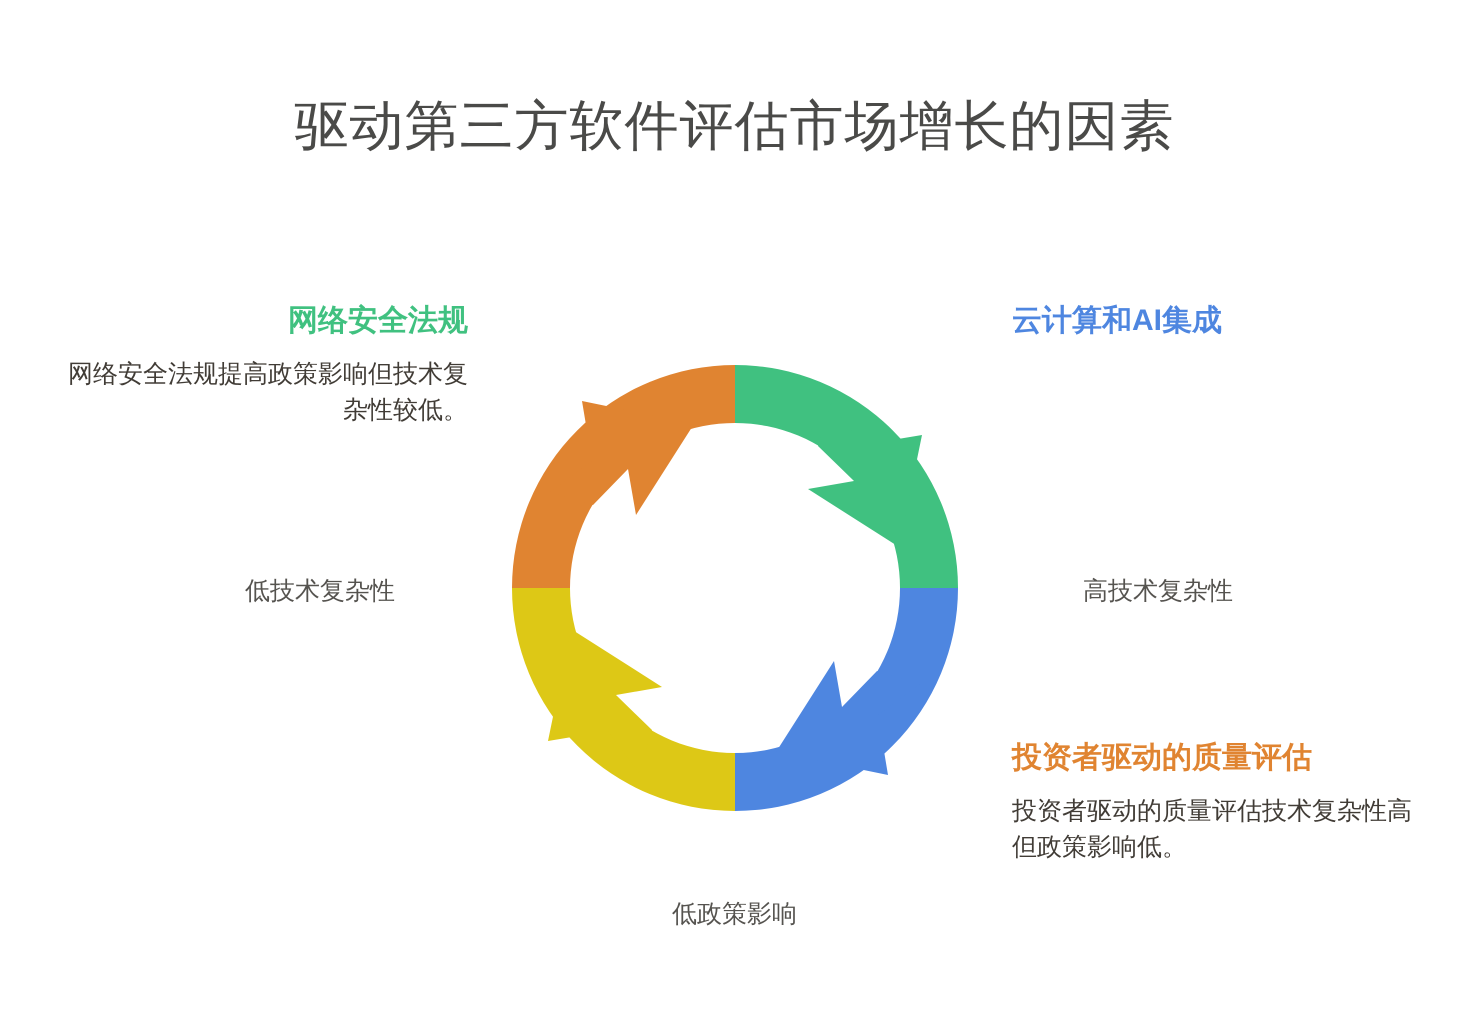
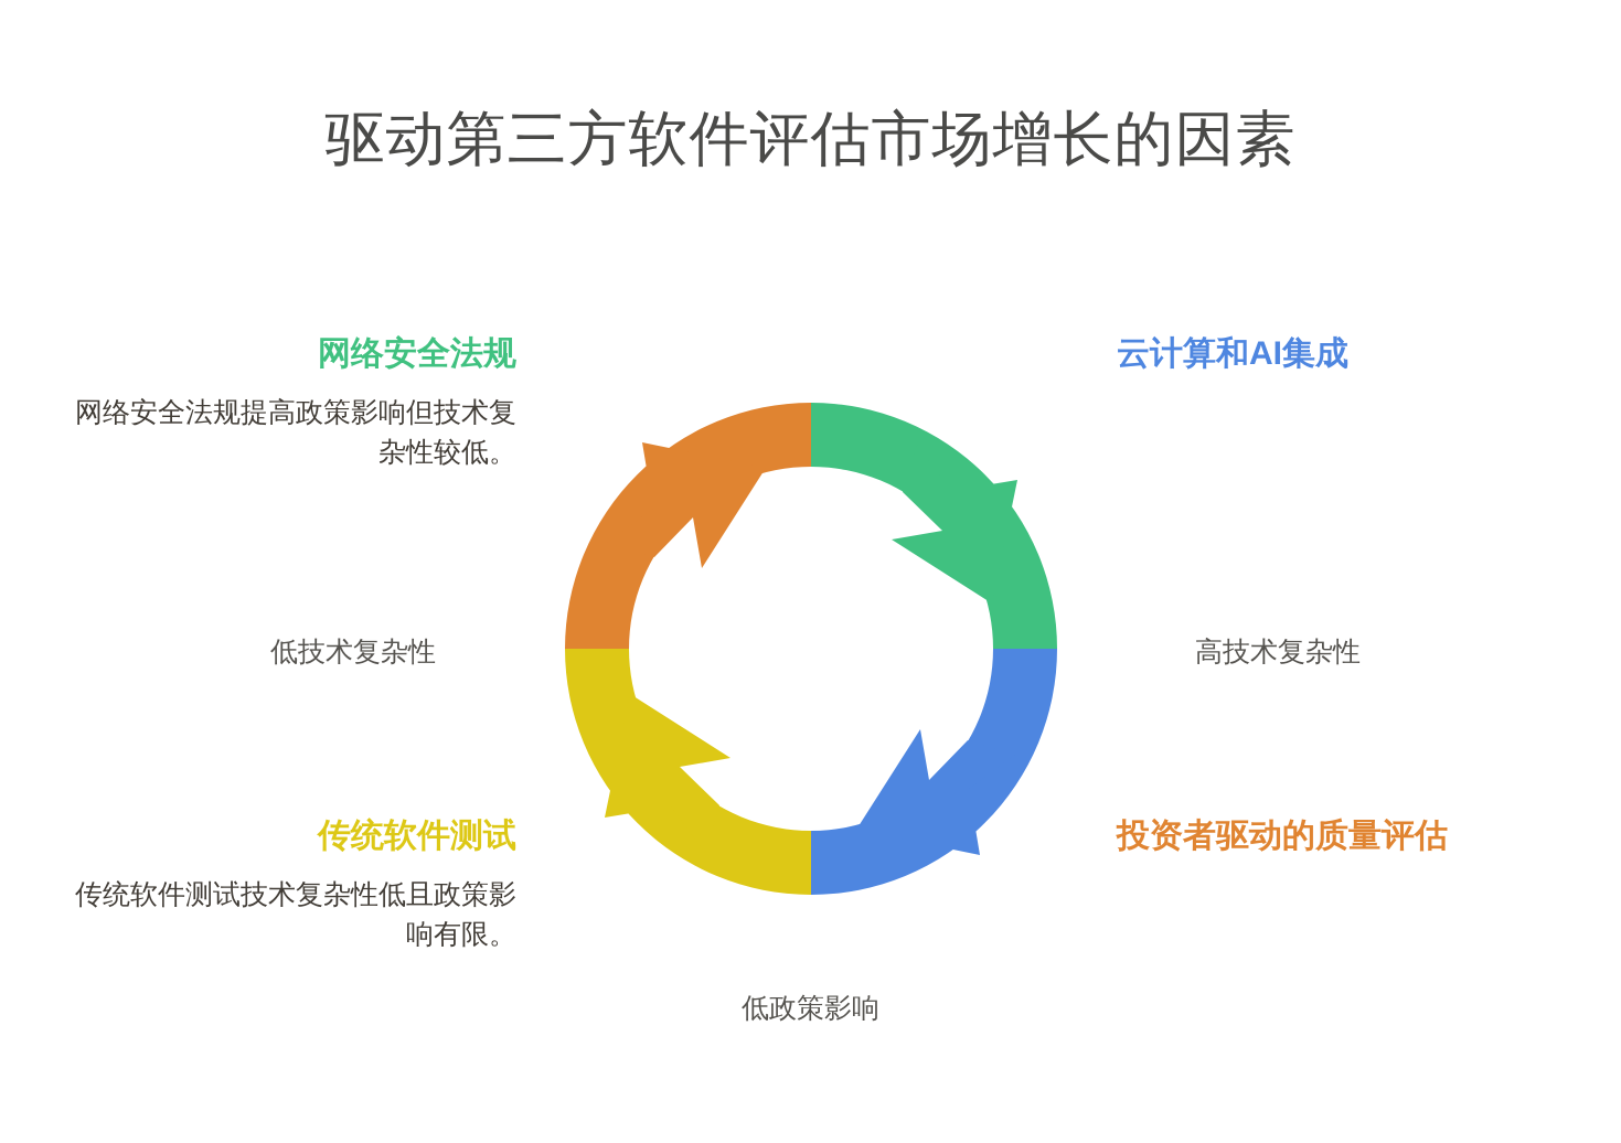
  驱动第三方软件评估市场增长的因素
  低政策影响
  低技术复杂性
  高技术复杂性
  网络安全法规
  网络安全法规提高政策影响但技术复杂性较低。
  云计算和AI集成
+ 传统软件测试
+ 传统软件测试技术复杂性低且政策影响有限。
  投资者驱动的质量评估
- 投资者驱动的质量评估技术复杂性高但政策影响低。
